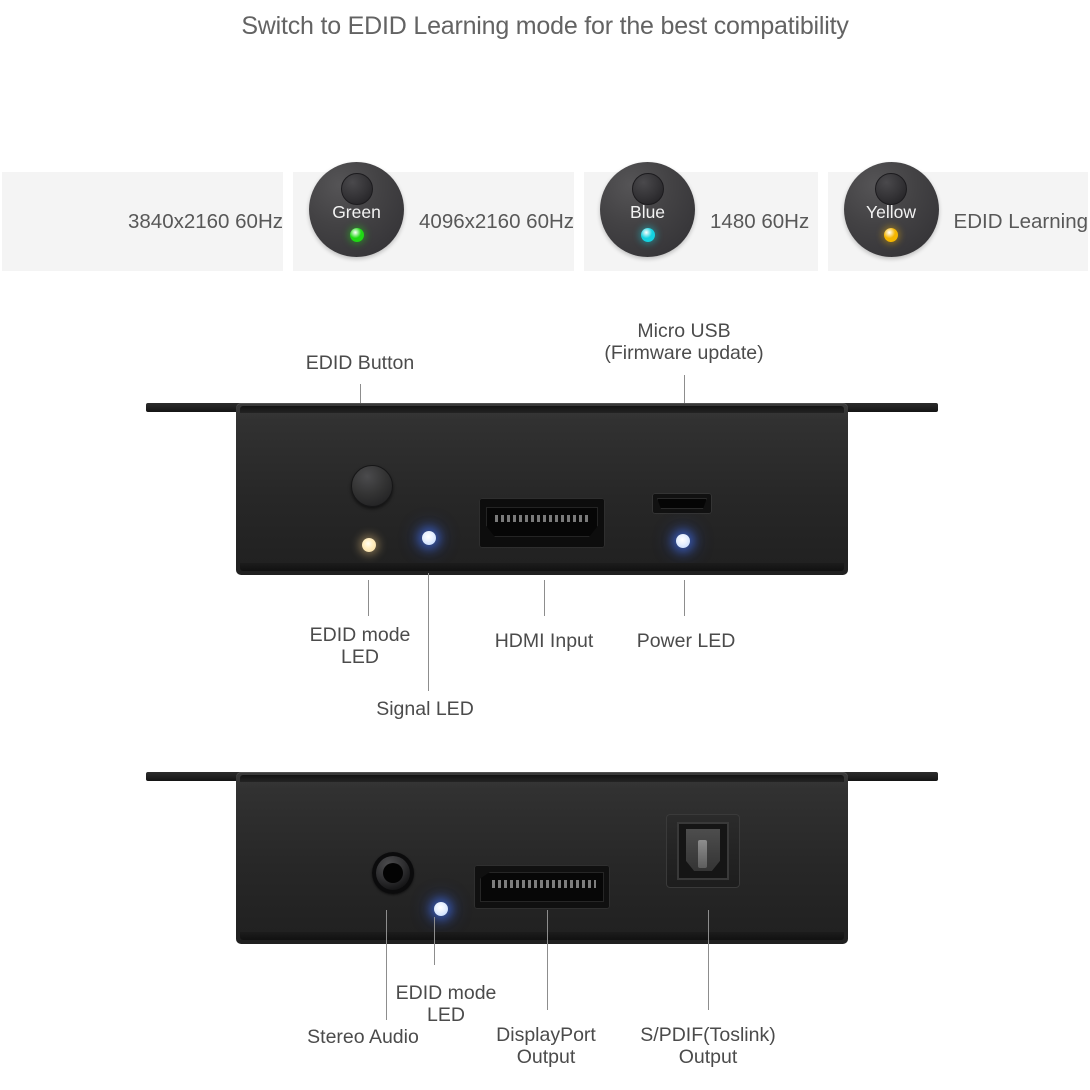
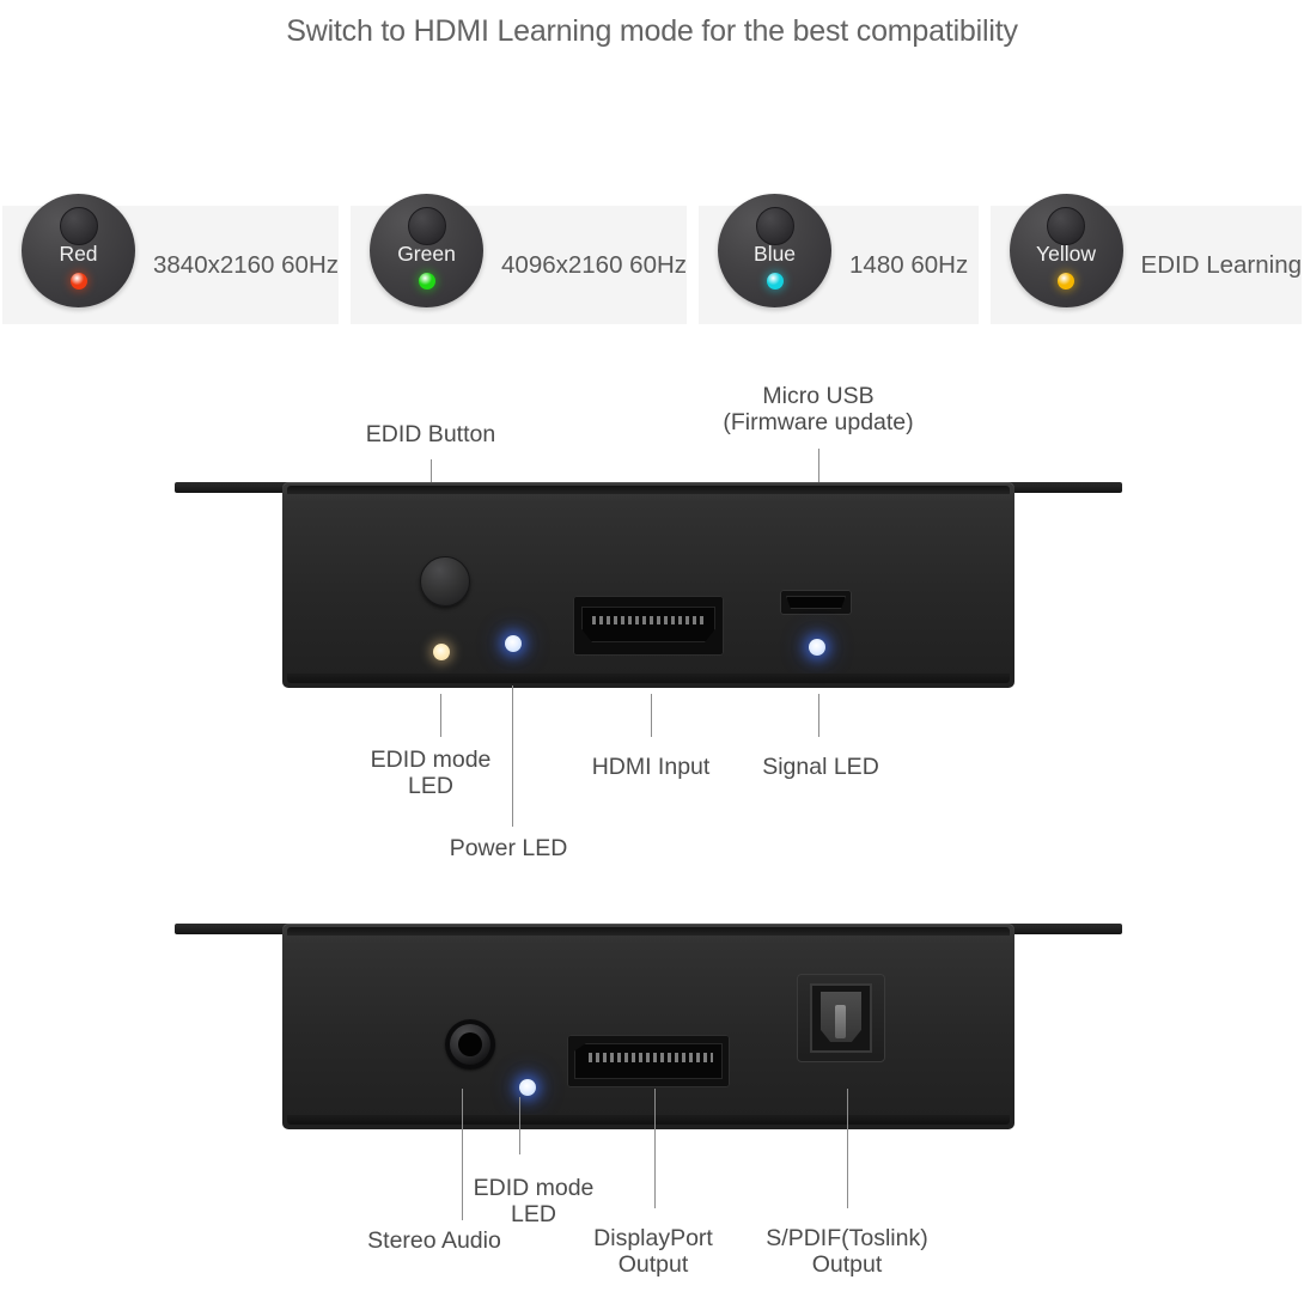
- Switch to EDID Learning mode for the best compatibility
+ Switch to HDMI Learning mode for the best compatibility
+ Red
  3840x2160 60Hz
  Green
  4096x2160 60Hz
  Blue
  1480 60Hz
  Yellow
  EDID Learning
  EDID Button
  Micro USB
  (Firmware update)
  EDID mode
  LED
- Signal LED
+ Power LED
  HDMI Input
- Power LED
+ Signal LED
  Stereo Audio
  EDID mode
  LED
  DisplayPort
  Output
  S/PDIF(Toslink)
  Output
